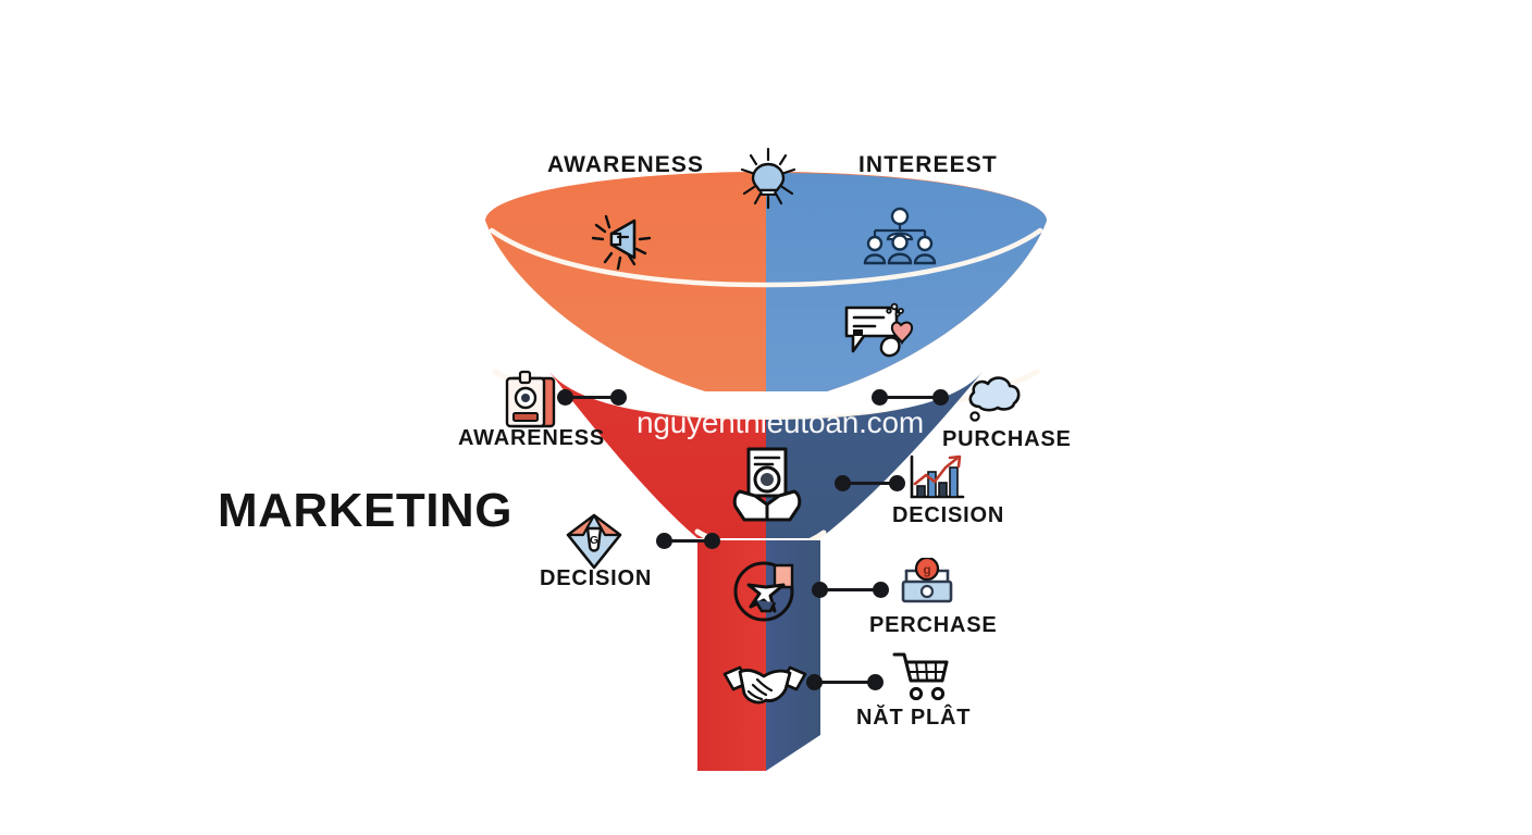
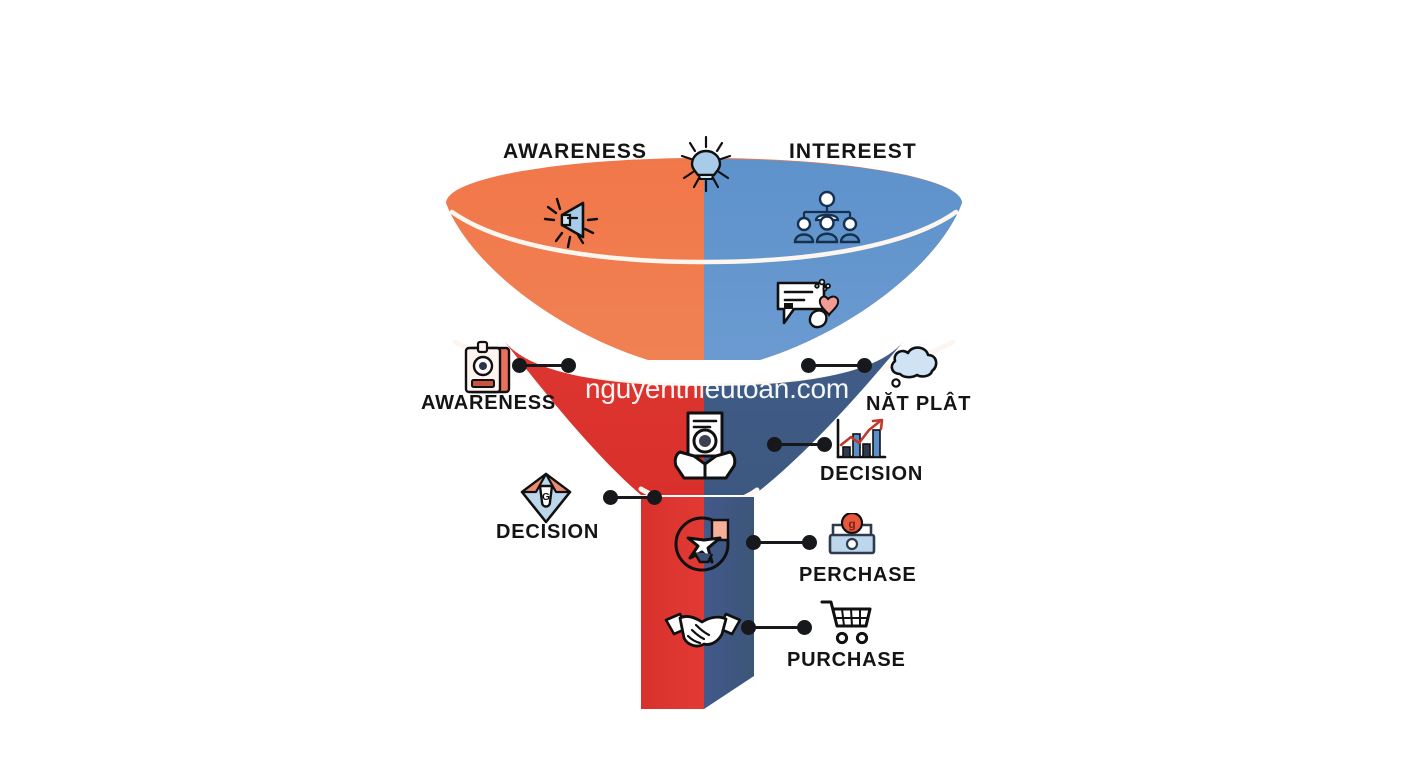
  AWARENESS
  INTEREEST
- MARKETING
  nguyenthieutoan.com
  AWARENESS
  G
  DECISION
- PURCHASE
+ NĂT PLÂT
  DECISION
  g
  PERCHASE
- NĂT PLÂT
+ PURCHASE
